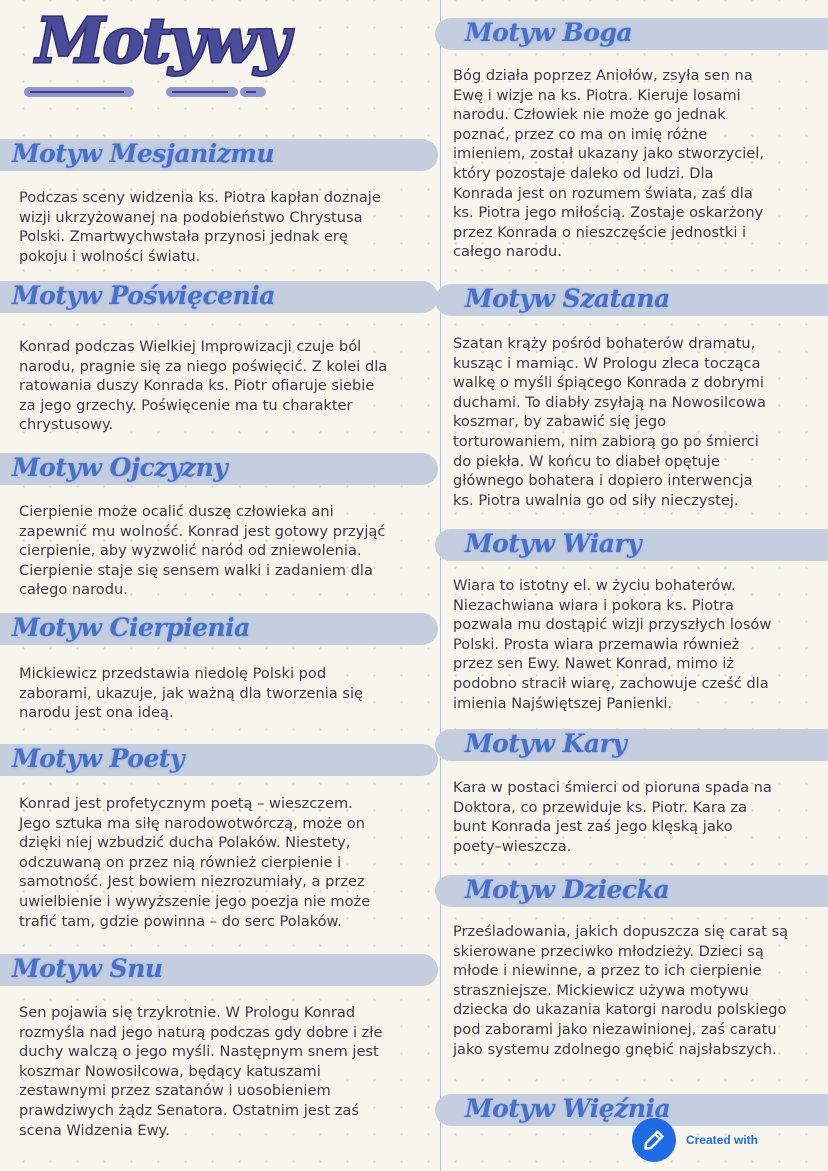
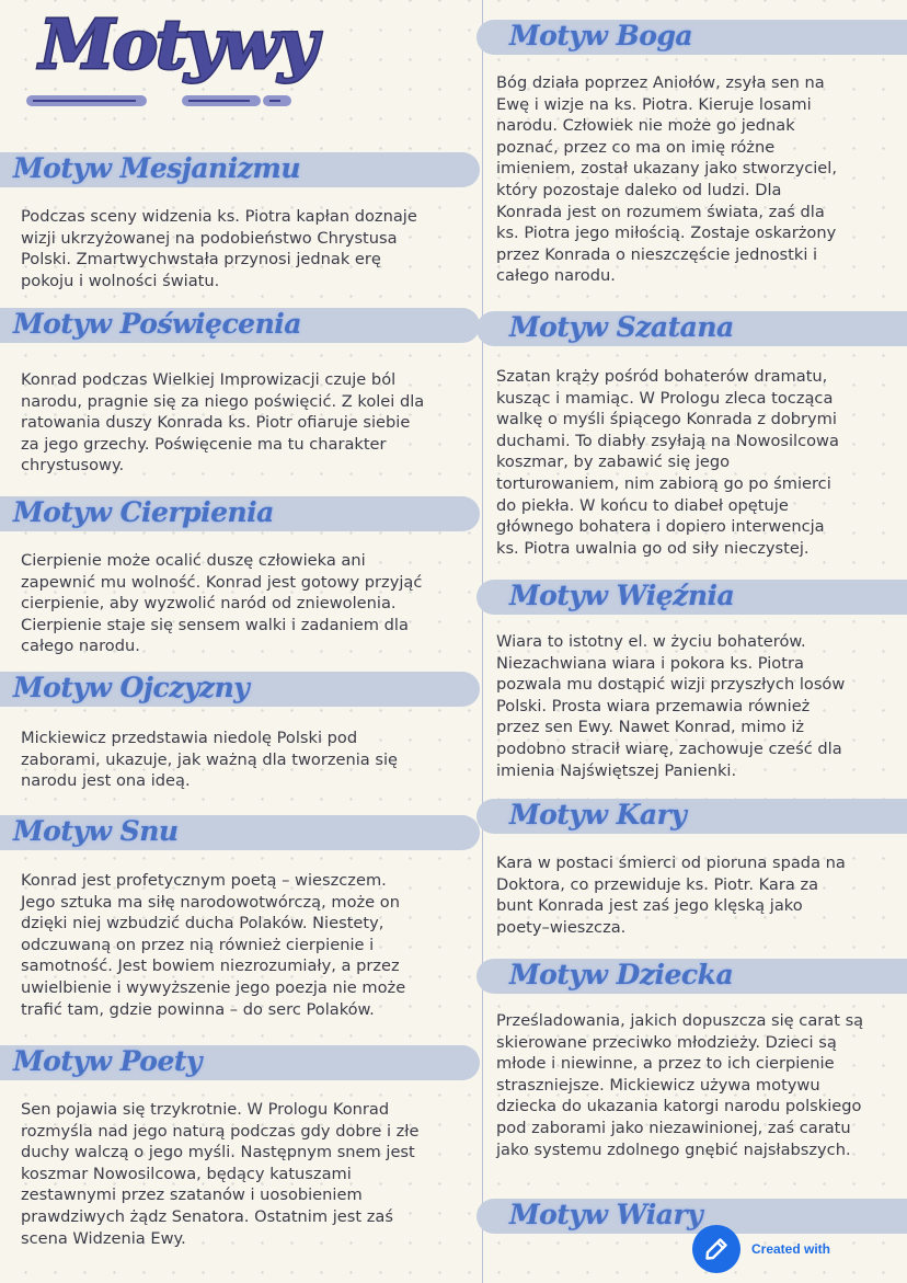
  Motywy
  Motyw Mesjanizmu
  Podczas sceny widzenia ks. Piotra kapłan doznaje
  wizji ukrzyżowanej na podobieństwo Chrystusa
  Polski. Zmartwychwstała przynosi jednak erę
  pokoju i wolności światu.
  Motyw Poświęcenia
  Konrad podczas Wielkiej Improwizacji czuje ból
  narodu, pragnie się za niego poświęcić. Z kolei dla
  ratowania duszy Konrada ks. Piotr ofiaruje siebie
  za jego grzechy. Poświęcenie ma tu charakter
  chrystusowy.
- Motyw Ojczyzny
+ Motyw Cierpienia
  Cierpienie może ocalić duszę człowieka ani
  zapewnić mu wolność. Konrad jest gotowy przyjąć
  cierpienie, aby wyzwolić naród od zniewolenia.
  Cierpienie staje się sensem walki i zadaniem dla
  całego narodu.
- Motyw Cierpienia
+ Motyw Ojczyzny
  Mickiewicz przedstawia niedolę Polski pod
  zaborami, ukazuje, jak ważną dla tworzenia się
  narodu jest ona ideą.
- Motyw Poety
+ Motyw Snu
  Konrad jest profetycznym poetą – wieszczem.
  Jego sztuka ma siłę narodowotwórczą, może on
  dzięki niej wzbudzić ducha Polaków. Niestety,
  odczuwaną on przez nią również cierpienie i
  samotność. Jest bowiem niezrozumiały, a przez
  uwielbienie i wywyższenie jego poezja nie może
  trafić tam, gdzie powinna – do serc Polaków.
- Motyw Snu
+ Motyw Poety
  Sen pojawia się trzykrotnie. W Prologu Konrad
  rozmyśla nad jego naturą podczas gdy dobre i złe
  duchy walczą o jego myśli. Następnym snem jest
  koszmar Nowosilcowa, będący katuszami
  zestawnymi przez szatanów i uosobieniem
  prawdziwych żądz Senatora. Ostatnim jest zaś
  scena Widzenia Ewy.
  Motyw Boga
  Bóg działa poprzez Aniołów, zsyła sen na
  Ewę i wizje na ks. Piotra. Kieruje losami
  narodu. Człowiek nie może go jednak
  poznać, przez co ma on imię różne
  imieniem, został ukazany jako stworzyciel,
  który pozostaje daleko od ludzi. Dla
  Konrada jest on rozumem świata, zaś dla
  ks. Piotra jego miłością. Zostaje oskarżony
  przez Konrada o nieszczęście jednostki i
  całego narodu.
  Motyw Szatana
  Szatan krąży pośród bohaterów dramatu,
  kusząc i mamiąc. W Prologu zleca tocząca
  walkę o myśli śpiącego Konrada z dobrymi
  duchami. To diabły zsyłają na Nowosilcowa
  koszmar, by zabawić się jego
  torturowaniem, nim zabiorą go po śmierci
  do piekła. W końcu to diabeł opętuje
  głównego bohatera i dopiero interwencja
  ks. Piotra uwalnia go od siły nieczystej.
- Motyw Wiary
+ Motyw Więźnia
  Wiara to istotny el. w życiu bohaterów.
  Niezachwiana wiara i pokora ks. Piotra
  pozwala mu dostąpić wizji przyszłych losów
  Polski. Prosta wiara przemawia również
  przez sen Ewy. Nawet Konrad, mimo iż
  podobno stracił wiarę, zachowuje cześć dla
  imienia Najświętszej Panienki.
  Motyw Kary
  Kara w postaci śmierci od pioruna spada na
  Doktora, co przewiduje ks. Piotr. Kara za
  bunt Konrada jest zaś jego klęską jako
  poety–wieszcza.
  Motyw Dziecka
  Prześladowania, jakich dopuszcza się carat są
  skierowane przeciwko młodzieży. Dzieci są
  młode i niewinne, a przez to ich cierpienie
  straszniejsze. Mickiewicz używa motywu
  dziecka do ukazania katorgi narodu polskiego
  pod zaborami jako niezawinionej, zaś caratu
  jako systemu zdolnego gnębić najsłabszych.
- Motyw Więźnia
+ Motyw Wiary
  Created with
